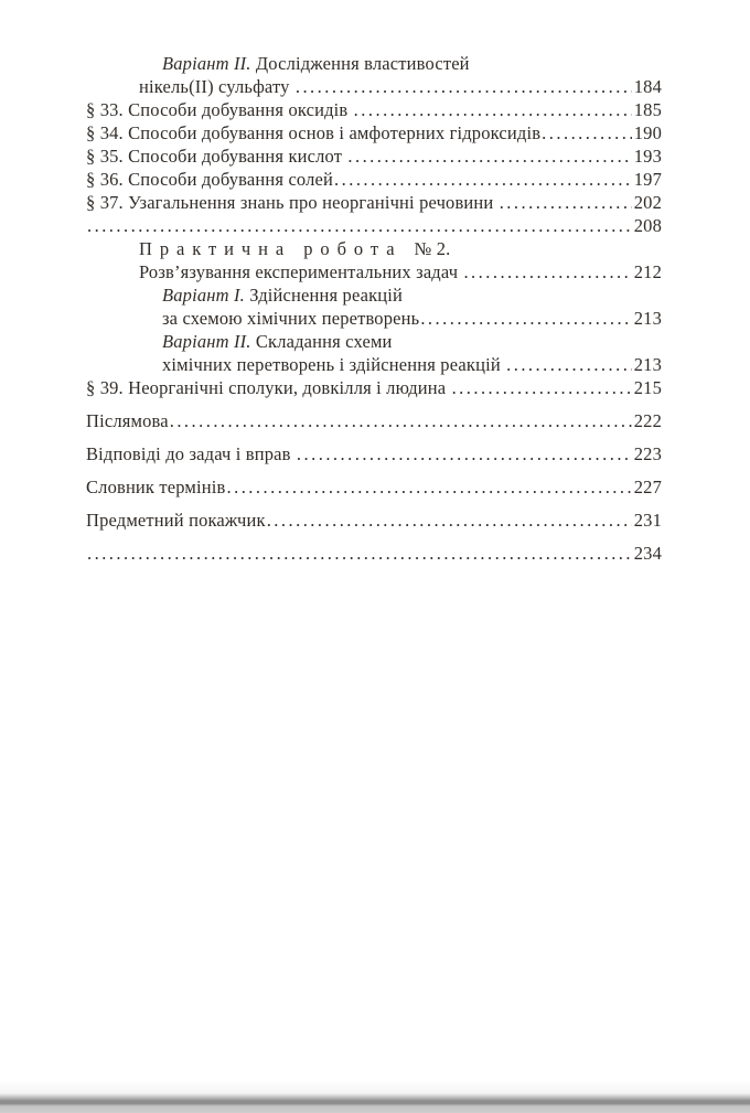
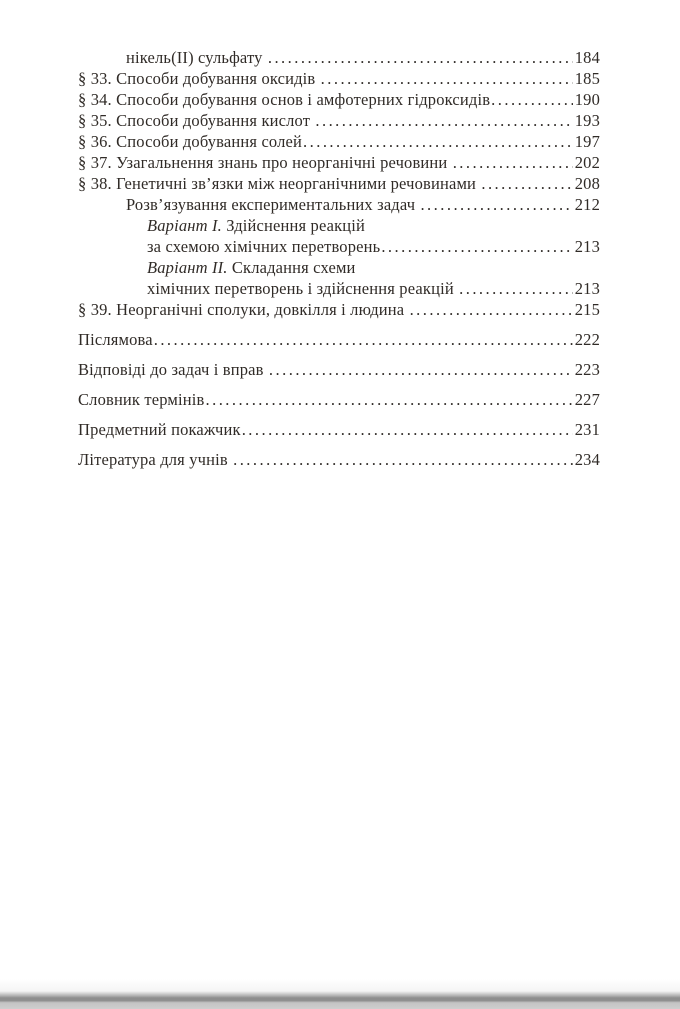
- Варіант II. Дослідження властивостей
  нікель(ІІ) сульфату
  184
  § 33. Способи добування оксидів
  185
  § 34. Способи добування основ і амфотерних гідроксидів
  190
  § 35. Способи добування кислот
  193
  § 36. Способи добування солей
  197
  § 37. Узагальнення знань про неорганічні речовини
  202
+ § 38. Генетичні зв’язки між неорганічними речовинами
  208
- Практична робота № 2.
  Розв’язування експериментальних задач
  212
  Варіант I. Здійснення реакцій
  за схемою хімічних перетворень
  213
  Варіант II. Складання схеми
  хімічних перетворень і здійснення реакцій
  213
  § 39. Неорганічні сполуки, довкілля і людина
  215
  Післямова
  222
  Відповіді до задач і вправ
  223
  Словник термінів
  227
  Предметний покажчик
  231
+ Література для учнів
  234
